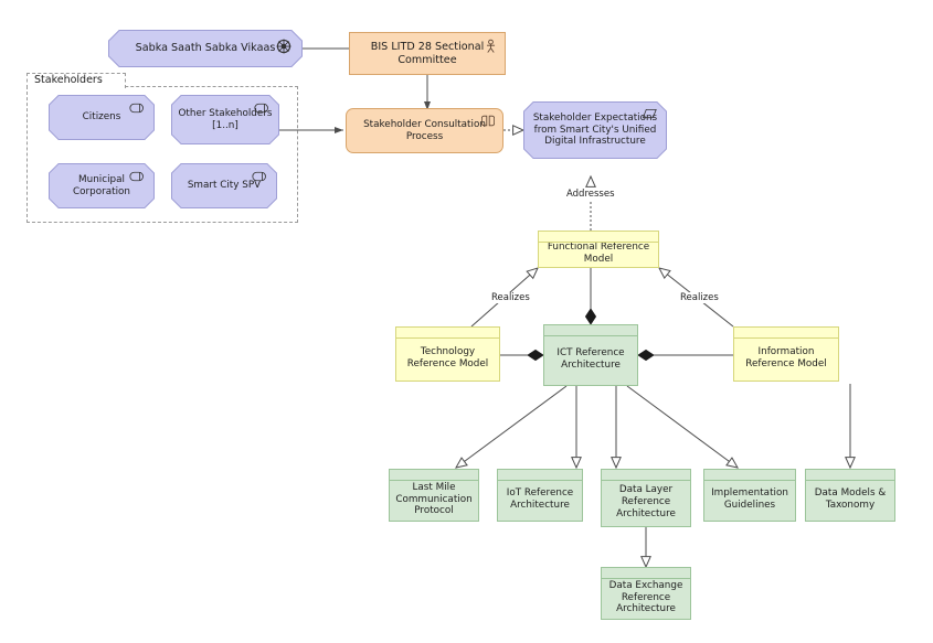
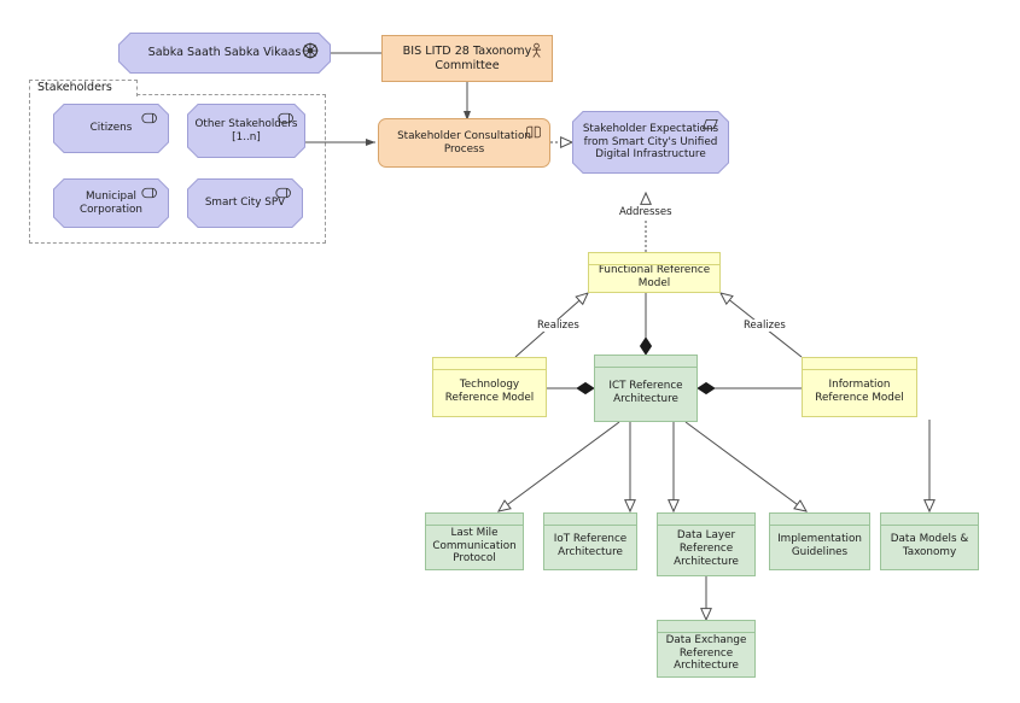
  Stakeholders
  Sabka Saath Sabka Vikaas
- BIS LITD 28 Sectional Committee
+ BIS LITD 28 Taxonomy Committee
  Citizens
  Other Stakeholders [1..n]
  Municipal Corporation
  Smart City SPV
  Stakeholder Consultation Process
  Stakeholder Expectatis from Smart City's Unified Digital Infrastructure
  Functional Reference Model
  Technology Reference Model
  ICT Reference Architecture
  Information Reference Model
  Last Mile Communication Protocol
  IoT Reference Architecture
  Data Layer Reference Architecture
  Implementation Guidelines
  Data Models & Taxonomy
  Data Exchange Reference Architecture
  Addresses
  Realizes
  Realizes
